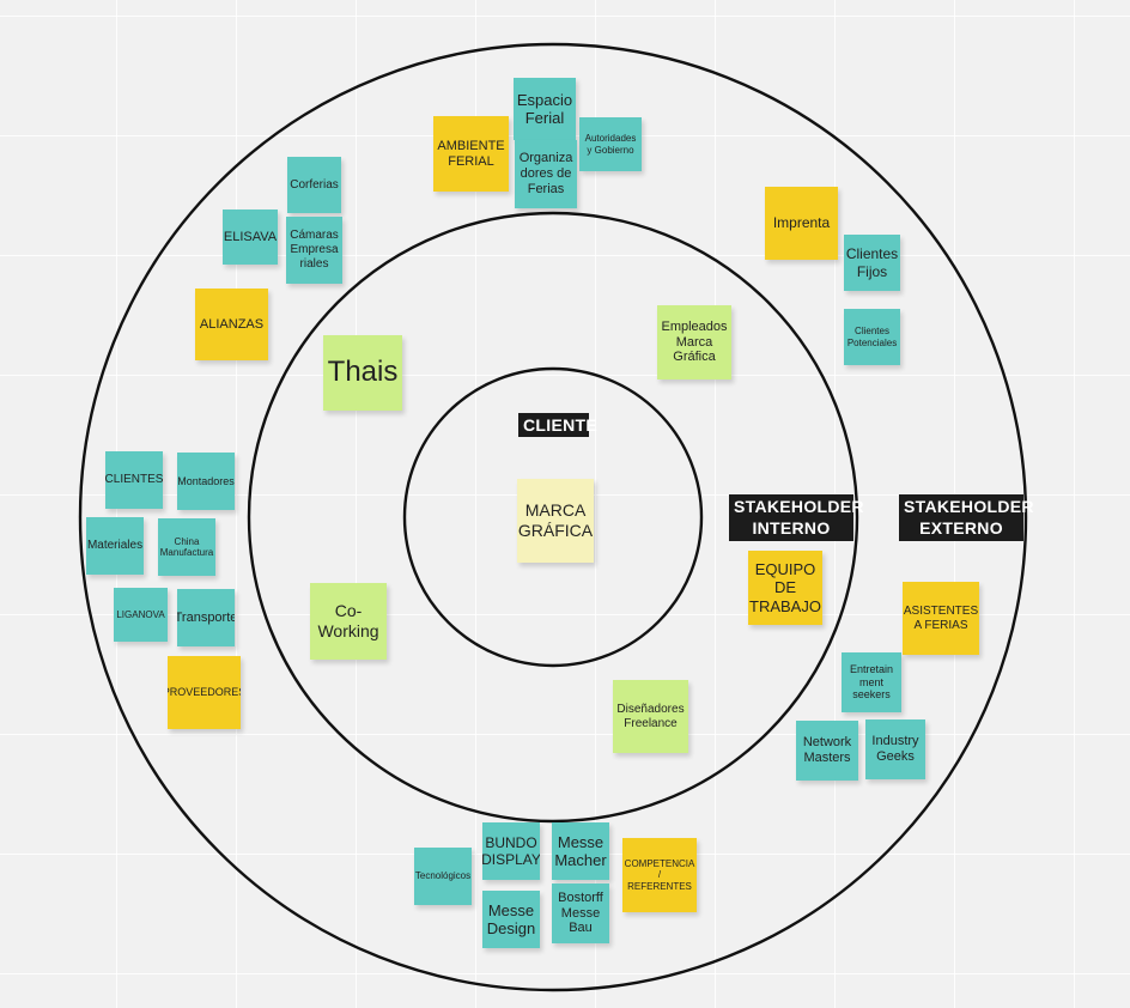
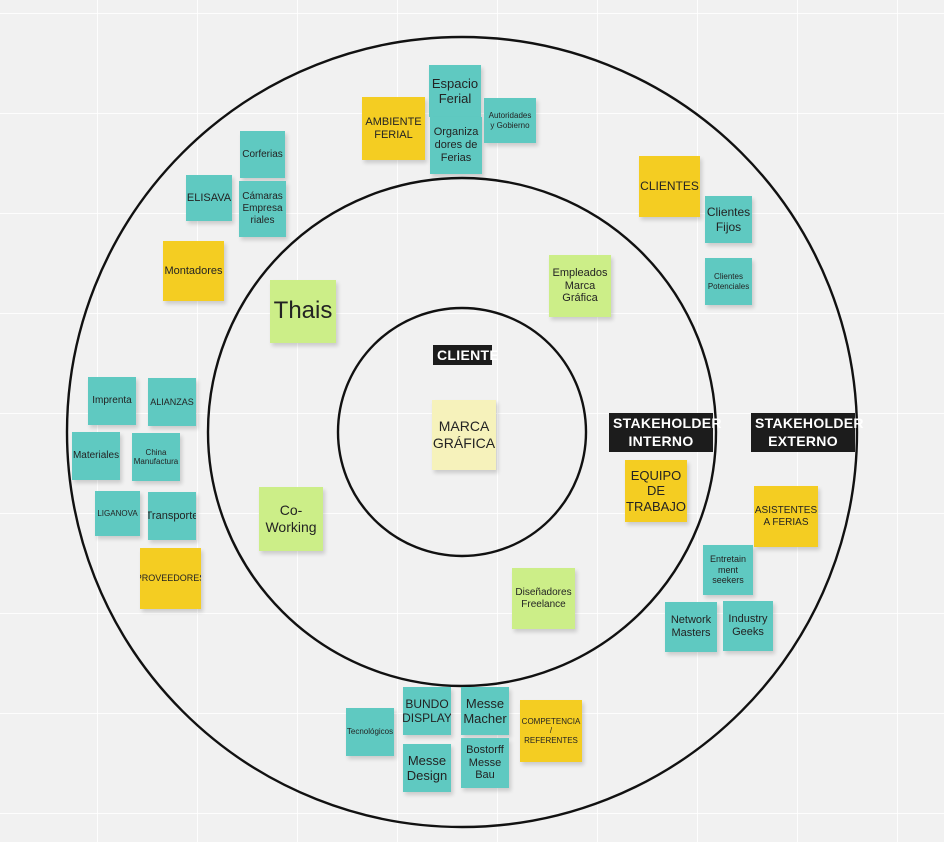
  MARCA
  GRÁFICA
  AMBIENTE
  FERIAL
  Espacio
  Ferial
  Organiza
  dores de
  Ferias
  Autoridades
  y Gobierno
  Corferias
  ELISAVA
  Cámaras
  Empresa
  riales
- ALIANZAS
+ Montadores
  Thais
- Imprenta
+ CLIENTES
  Clientes
  Fijos
  Clientes
  Potenciales
  Empleados
  Marca
  Gráfica
- CLIENTES
+ Imprenta
- Montadores
+ ALIANZAS
  Materiales
  China
  Manufactura
  LIGANOVA
  Transporte
  ROVEEDORE
  Co-
  Working
  Diseñadores
  Freelance
  EQUIPO
  DE
  TRABAJO
  ASISTENTES
  A FERIAS
  Entretain
  ment
  seekers
  Network
  Masters
  Industry
  Geeks
  Tecnológicos
  BUNDO
  DISPLAY
  Messe
  Macher
  Messe
  Design
  Bostorff
  Messe
  Bau
  COMPETENCIA
  /
  REFERENTES
  CLIENTE
  STAKEHOLDER
  INTERNO
  STAKEHOLDER
  EXTERNO
